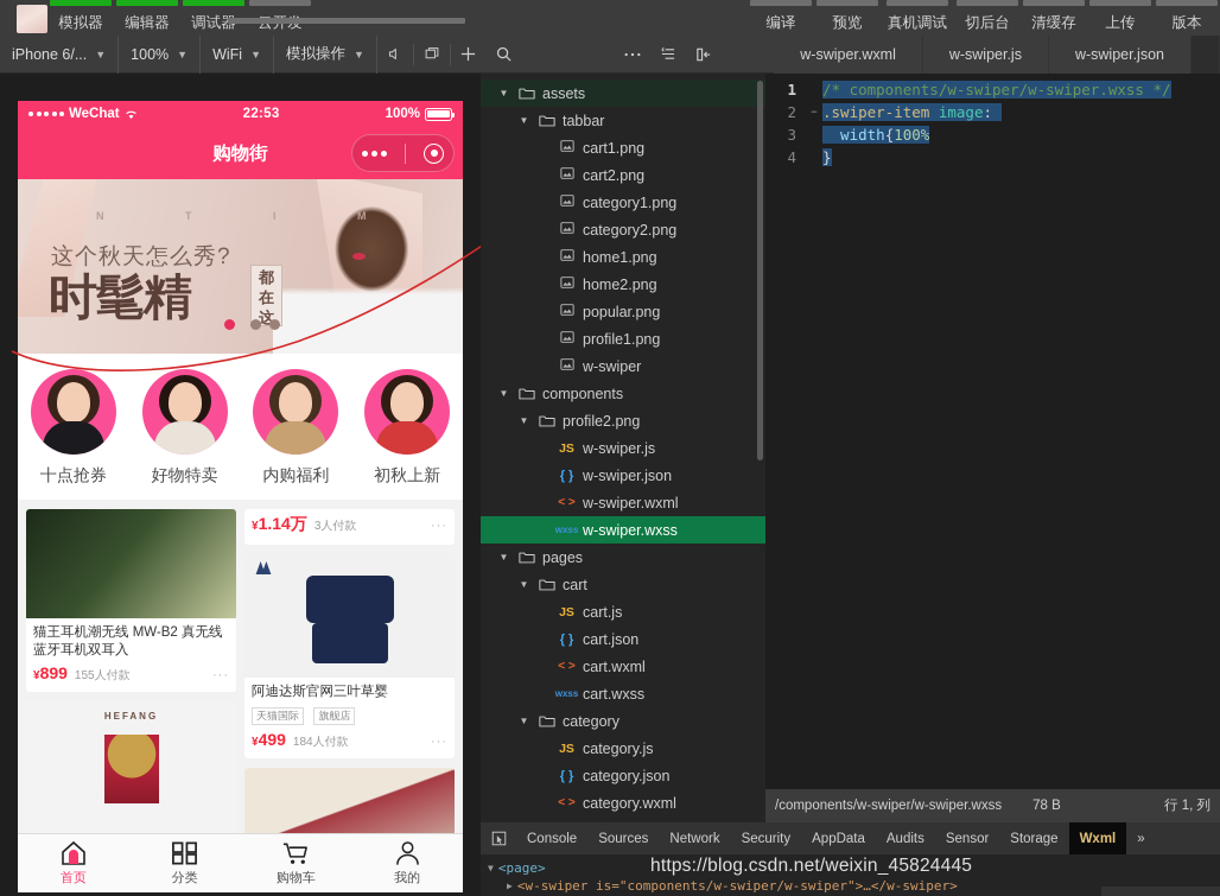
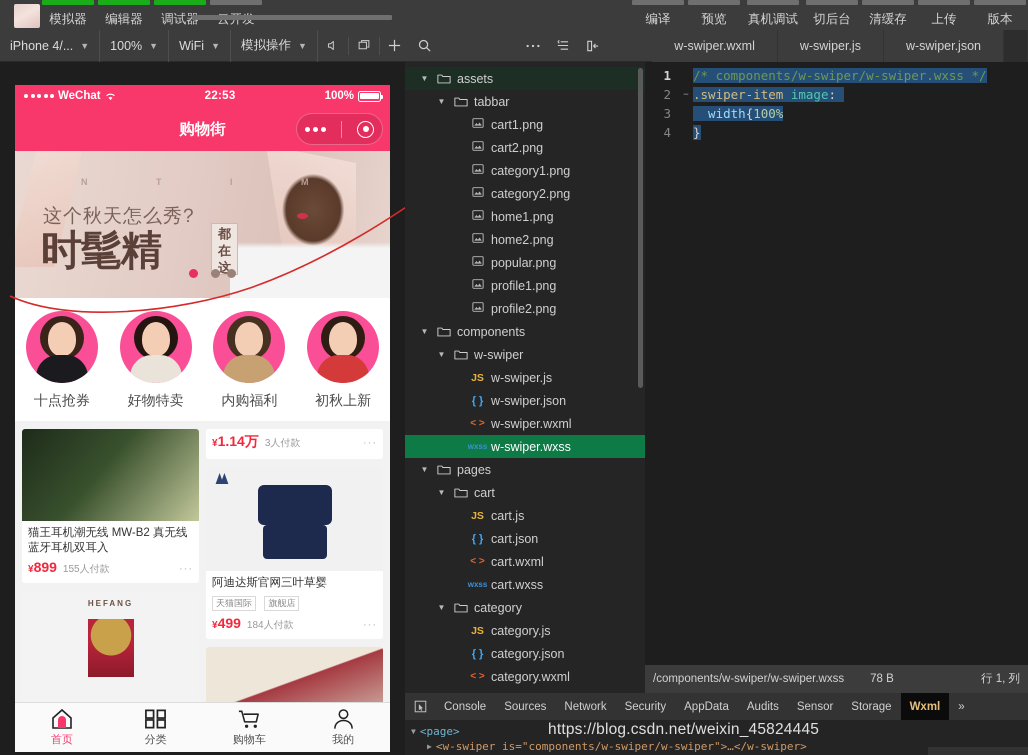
  模拟器
  编辑器
  编译
  预览
  真机调试
  切后台
  清缓存
  上传
  版本
- iPhone 6/...
+ iPhone 4/...
  ▼
  100%
  ▼
  WiFi
  ▼
  模拟操作
  ▼
  w-swiper.wxml
  w-swiper.js
  w-swiper.json
  WeChat
  22:53
  100%
  购物街
  N T I M
  这个秋天怎么秀?
  时髦精
  都在这
  十点抢券
  好物特卖
  内购福利
  初秋上新
  猫王耳机潮无线 MW-B2 真无线蓝牙耳机双耳入
  ¥899
  155人付款
  ···
  HEFANG
  ¥1.14万
  3人付款
  ···
  阿迪达斯官网三叶草婴
  天猫国际 旗舰店
  ¥499
  184人付款
  ···
  首页
  分类
  购物车
  我的
  ▼
  assets
  ▼
  tabbar
  cart1.png
  cart2.png
  category1.png
  category2.png
  home1.png
  home2.png
  popular.png
  profile1.png
- w-swiper
+ profile2.png
  ▼
  components
  ▼
- profile2.png
+ w-swiper
  JS
  w-swiper.js
  { }
  w-swiper.json
  < >
  w-swiper.wxml
  wxss
  w-swiper.wxss
  ▼
  pages
  ▼
  cart
  JS
  cart.js
  { }
  cart.json
  < >
  cart.wxml
  wxss
  cart.wxss
  ▼
  category
  JS
  category.js
  { }
  category.json
  < >
  category.wxml
  1
  /* components/w-swiper/w-swiper.wxss */
  2
  −
  .swiper-item image:
  3
  width{100%
  4
  }
  /components/w-swiper/w-swiper.wxss
  78 B
  行 1, 列
  Console
  Sources
  Network
  Security
  AppData
  Audits
  Sensor
  Storage
  Wxml
  »
  ▼
  <page>
  ▶
  <w-swiper is="components/w-swiper/w-swiper">…</w-swiper>
  https://blog.csdn.net/weixin_45824445
